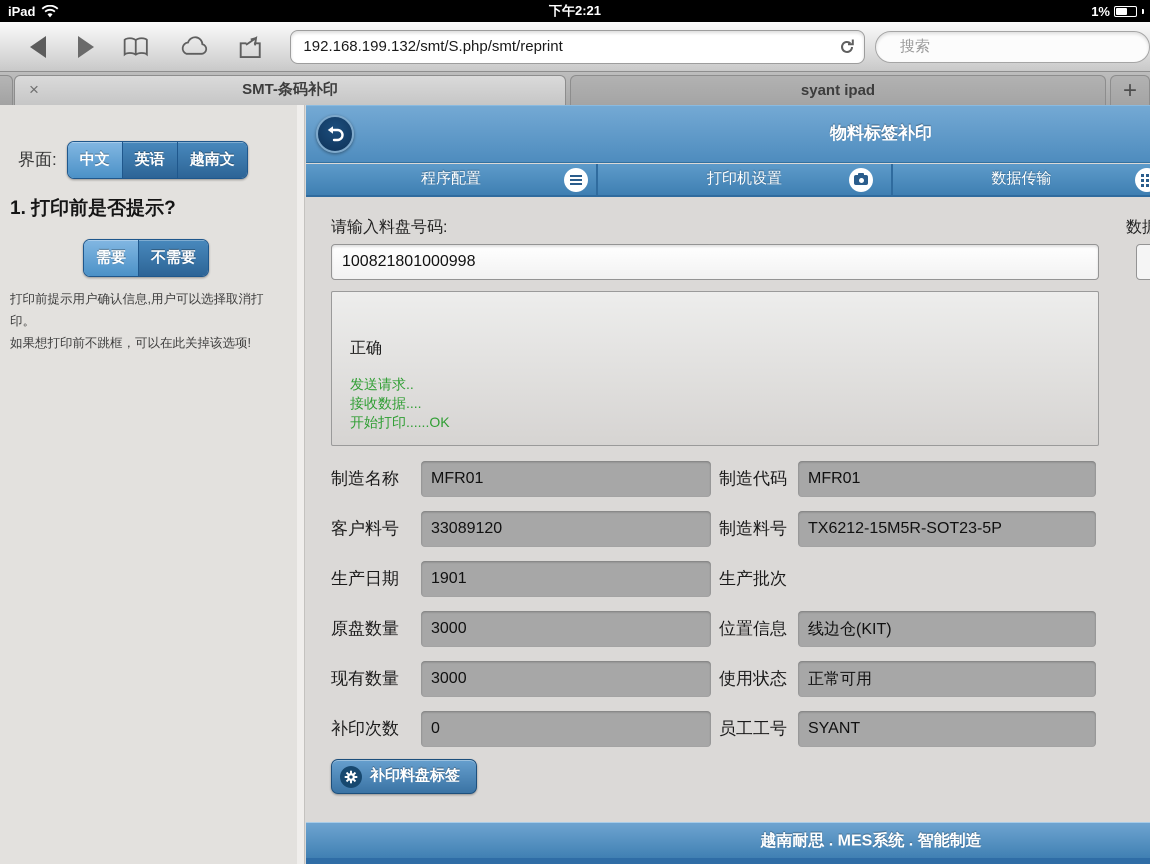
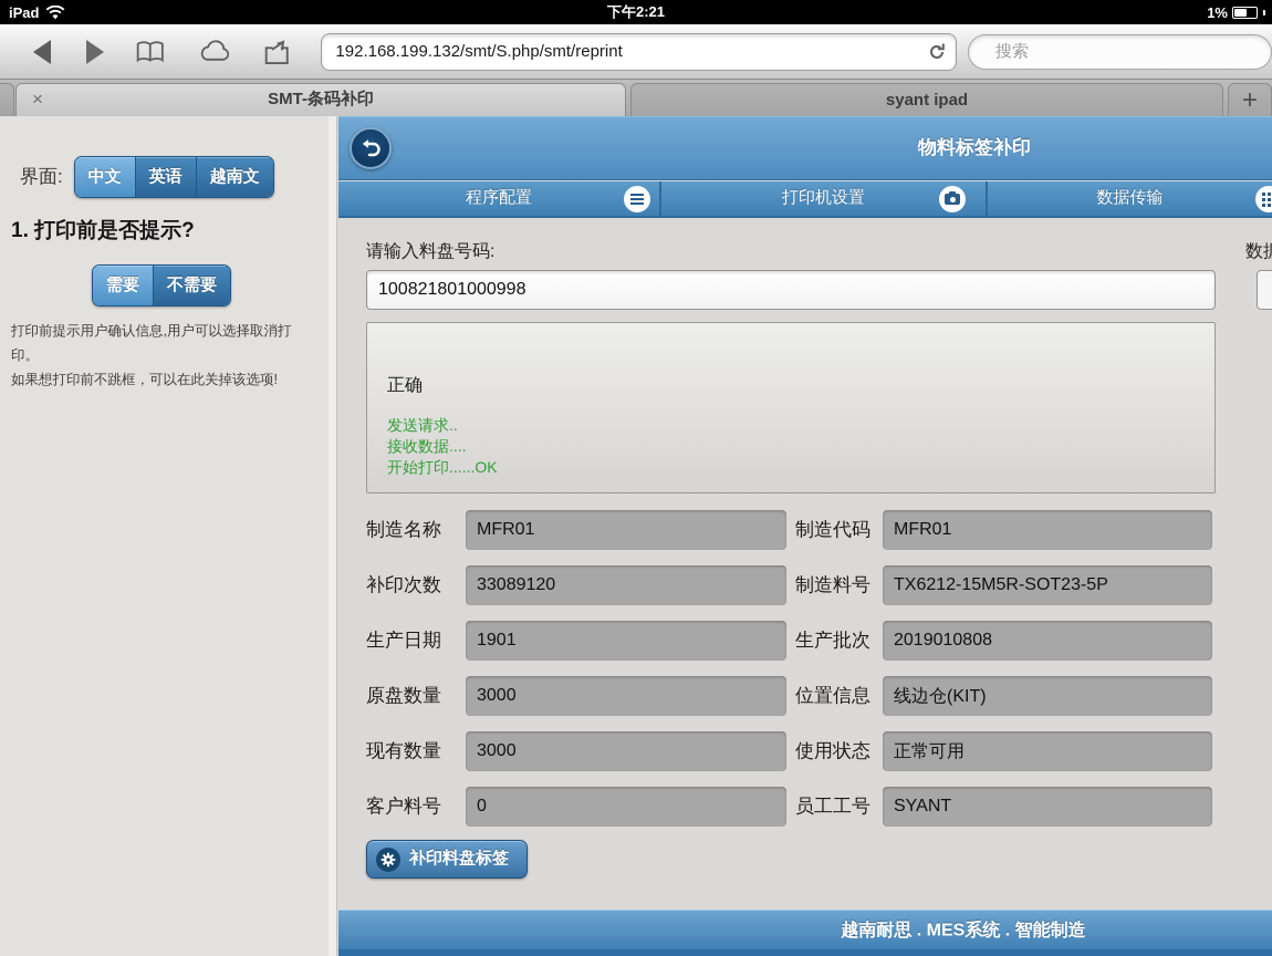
  iPad
  下午2:21
  1%
  192.168.199.132/smt/S.php/smt/reprint
  搜索
  ×
  SMT-条码补印
  syant ipad
  +
  界面:
  中文
  英语
  越南文
  1. 打印前是否提示?
  需要
  不需要
  打印前提示用户确认信息,用户可以选择取消打印。
  如果想打印前不跳框，可以在此关掉该选项!
  物料标签补印
  程序配置
  打印机设置
  数据传输
  请输入料盘号码:
  100821801000998
  正确
  发送请求..
  接收数据....
  开始打印......OK
  制造名称
  MFR01
  制造代码
  MFR01
- 客户料号
+ 补印次数
  33089120
  制造料号
  TX6212-15M5R-SOT23-5P
  生产日期
  1901
  生产批次
+ 2019010808
  原盘数量
  3000
  位置信息
  线边仓(KIT)
  现有数量
  3000
  使用状态
  正常可用
- 补印次数
+ 客户料号
  0
  员工工号
  SYANT
  补印料盘标签
  越南耐思 . MES系统 . 智能制造
